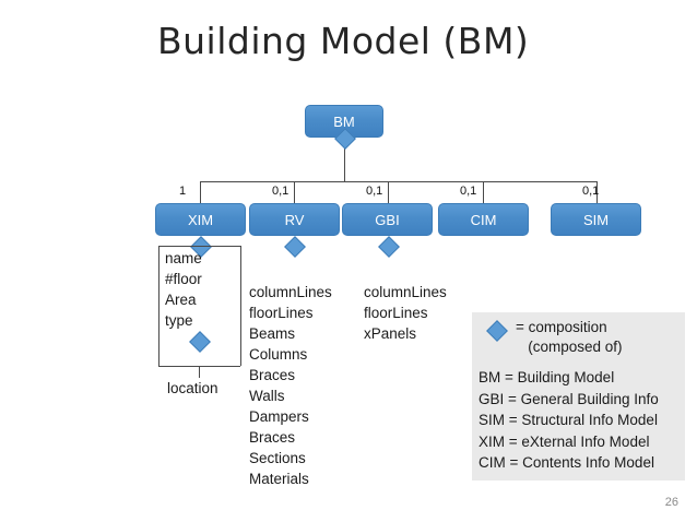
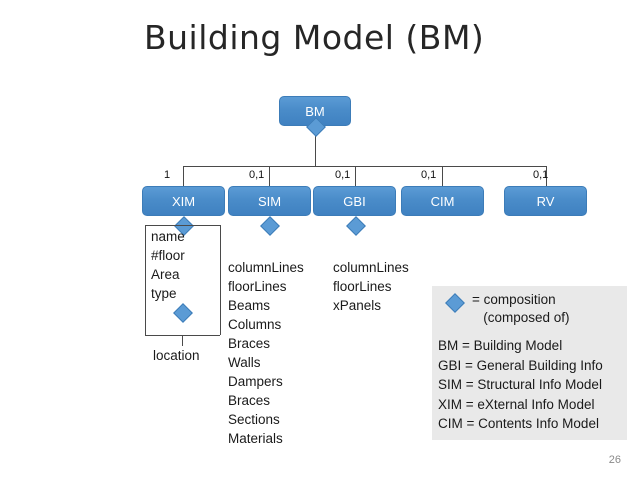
  Building Model (BM)
  BM
  1
  0,1
  0,1
  0,1
  0,1
  XIM
- RV
+ SIM
  GBI
  CIM
- SIM
+ RV
  name
  #floor
  Area
  type
  location
  columnLines
  floorLines
  Beams
  Columns
  Braces
  Walls
  Dampers
  Braces
  Sections
  Materials
  columnLines
  floorLines
  xPanels
  = composition
  (composed of)
  BM = Building Model
  GBI = General Building Info
  SIM = Structural Info Model
  XIM = eXternal Info Model
  CIM = Contents Info Model
  26
